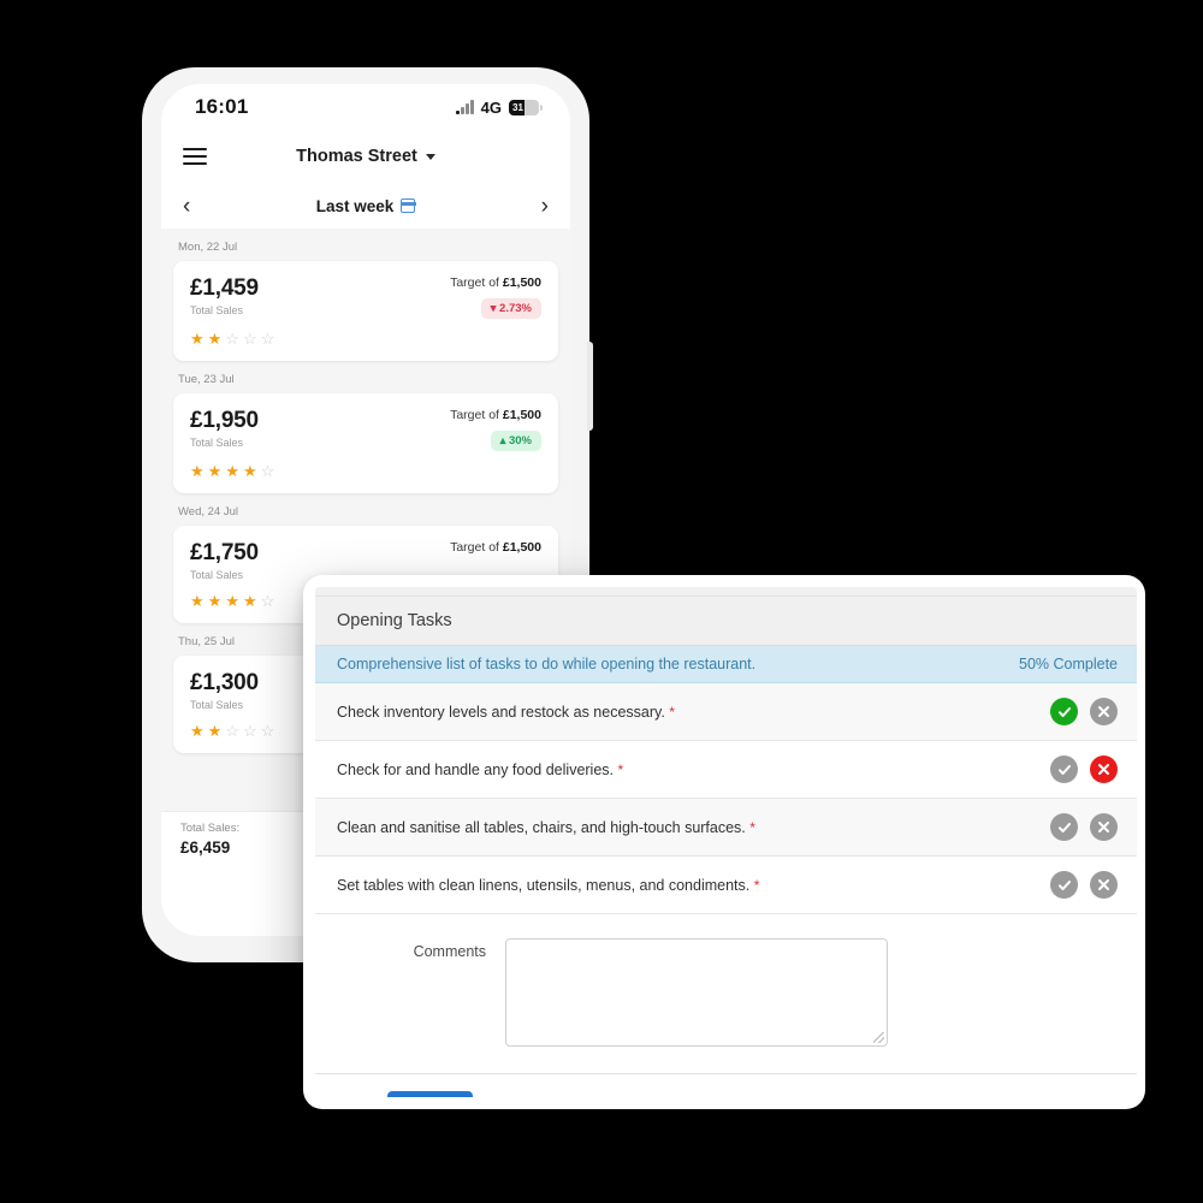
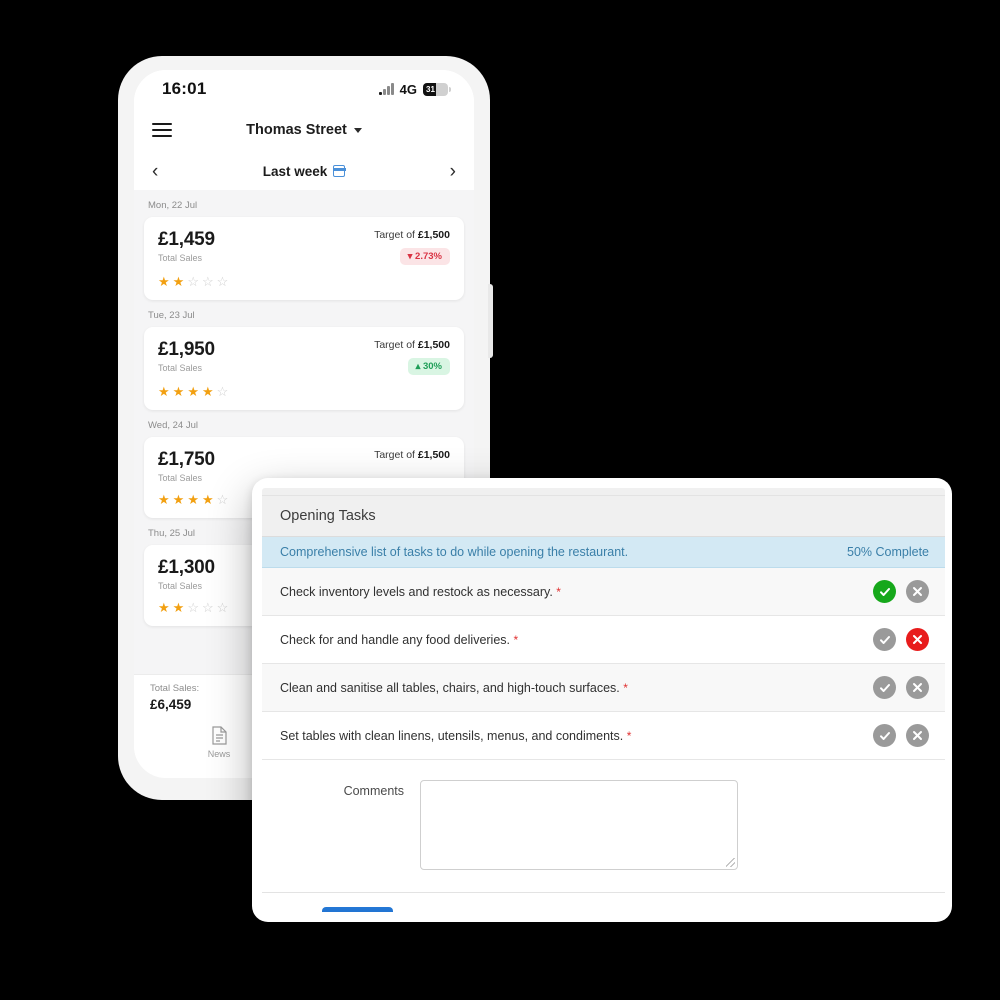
  16:01
  4G
  31
  Thomas Street
  ‹
  Last week
  ›
  Mon, 22 Jul
  £1,459
  Total Sales
  Target of £1,500
  ▾ 2.73%
  ★
  ★
  ☆
  ☆
  ☆
  Tue, 23 Jul
  £1,950
  Total Sales
  Target of £1,500
  ▴ 30%
  ★
  ★
  ★
  ★
  ☆
  Wed, 24 Jul
  £1,750
  Total Sales
  Target of £1,500
  ★
  ★
  ★
  ★
  ☆
  Thu, 25 Jul
  £1,300
  Total Sales
  ★
  ★
  ☆
  ☆
  ☆
  Total Sales:
  £6,459
+ News
  Opening Tasks
  Comprehensive list of tasks to do while opening the restaurant.
  50% Complete
  Check inventory levels and restock as necessary. *
  Check for and handle any food deliveries. *
  Clean and sanitise all tables, chairs, and high-touch surfaces. *
  Set tables with clean linens, utensils, menus, and condiments. *
  Comments
